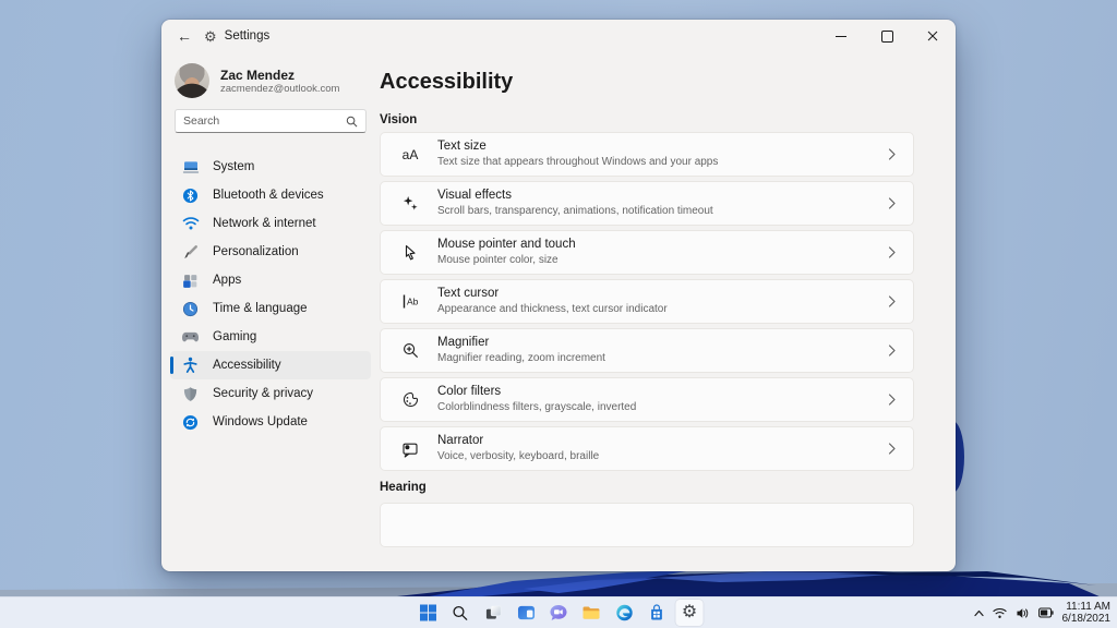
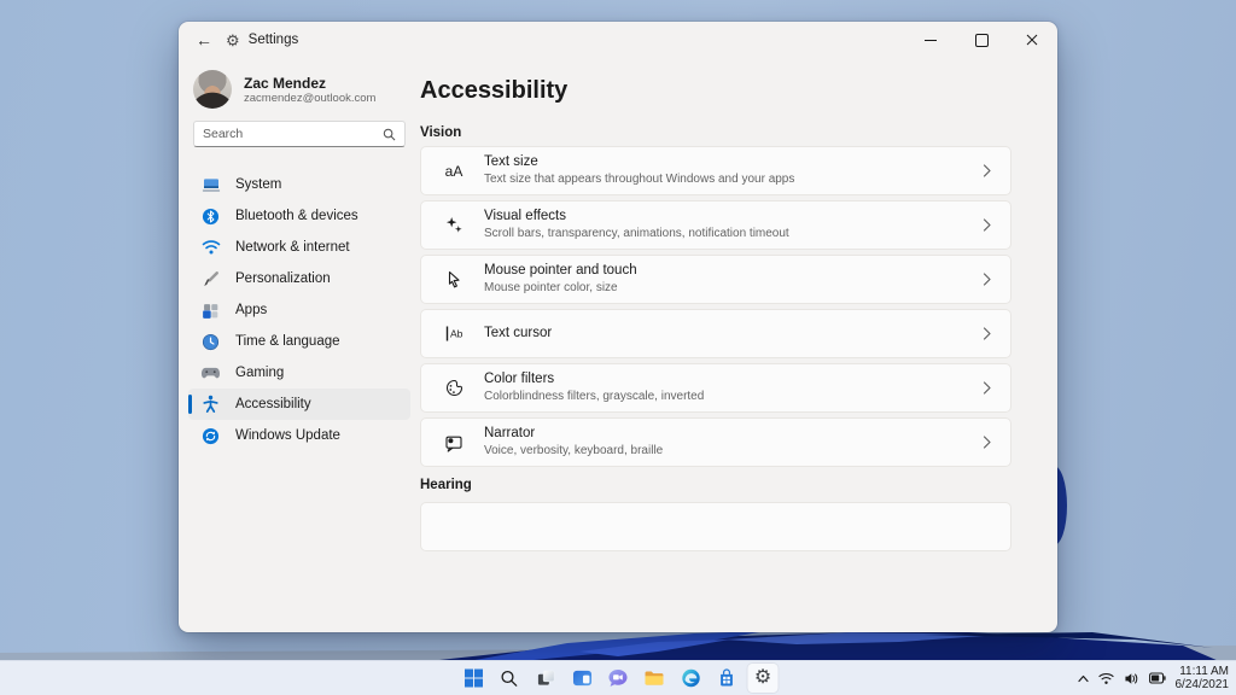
  ←
  ⚙
  Settings
  Zac Mendez
  zacmendez@outlook.com
  Search
  System
  Bluetooth & devices
  Network & internet
  Personalization
  Apps
  Time & language
  Gaming
  Accessibility
- Security & privacy
  Windows Update
  Accessibility
  Vision
  aA
  Text size
  Text size that appears throughout Windows and your apps
  Visual effects
  Scroll bars, transparency, animations, notification timeout
  Mouse pointer and touch
  Mouse pointer color, size
  Ab
  Text cursor
- Appearance and thickness, text cursor indicator
- Magnifier
- Magnifier reading, zoom increment
  Color filters
  Colorblindness filters, grayscale, inverted
  Narrator
  Voice, verbosity, keyboard, braille
  Hearing
  ⚙
  11:11 AM
- 6/18/2021
+ 6/24/2021
